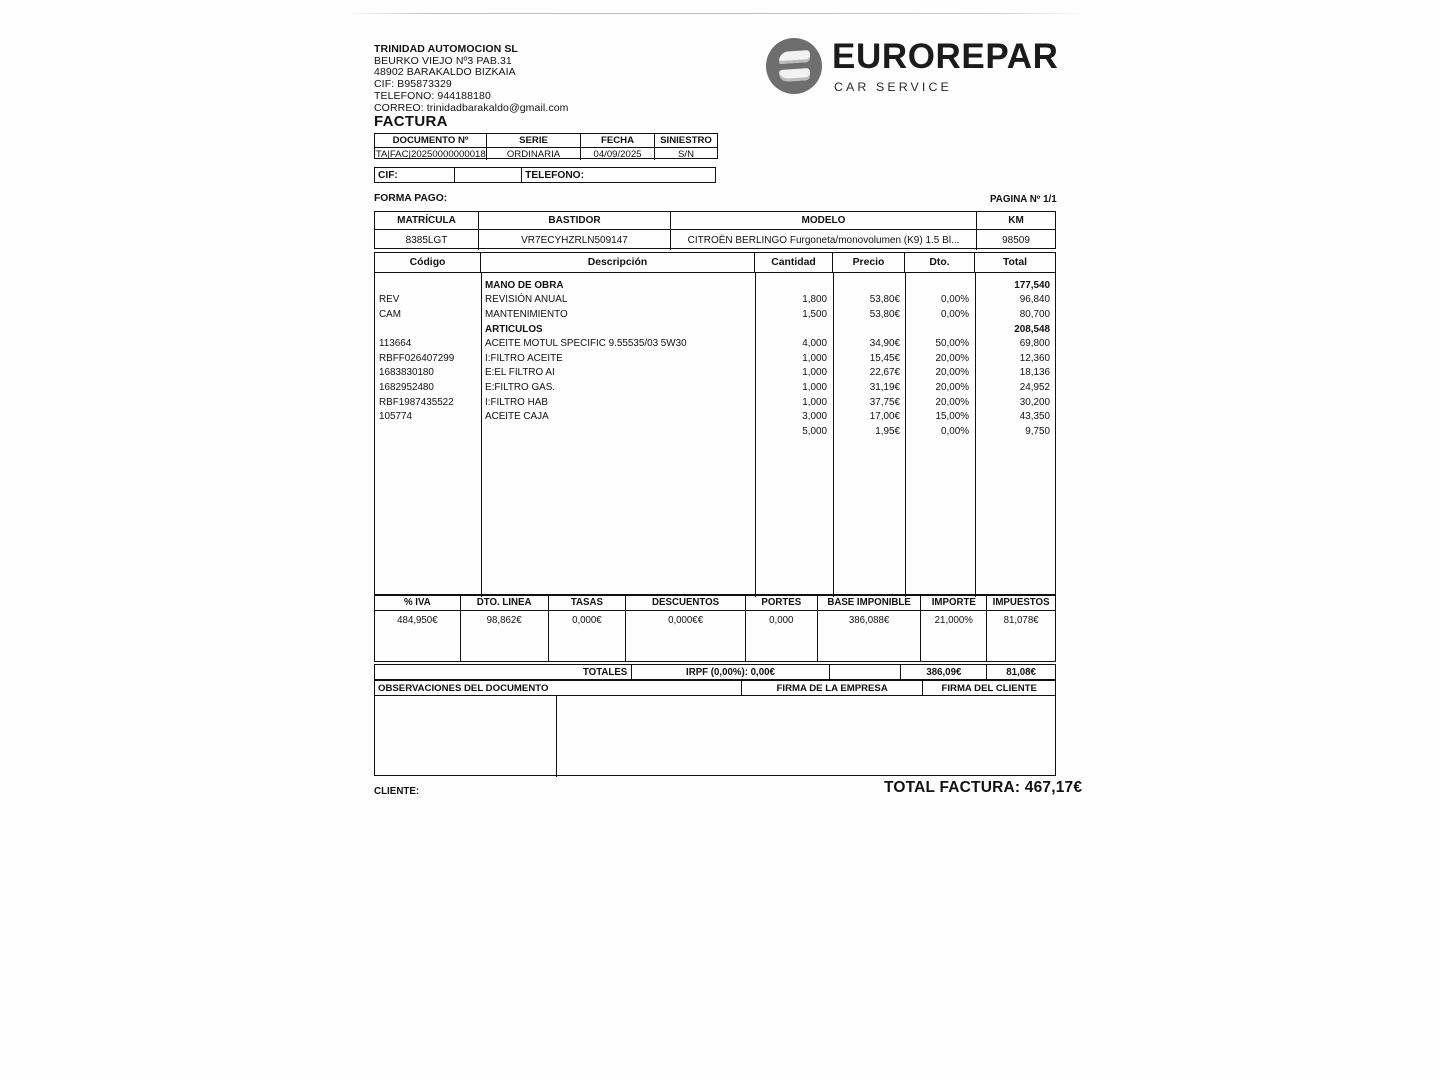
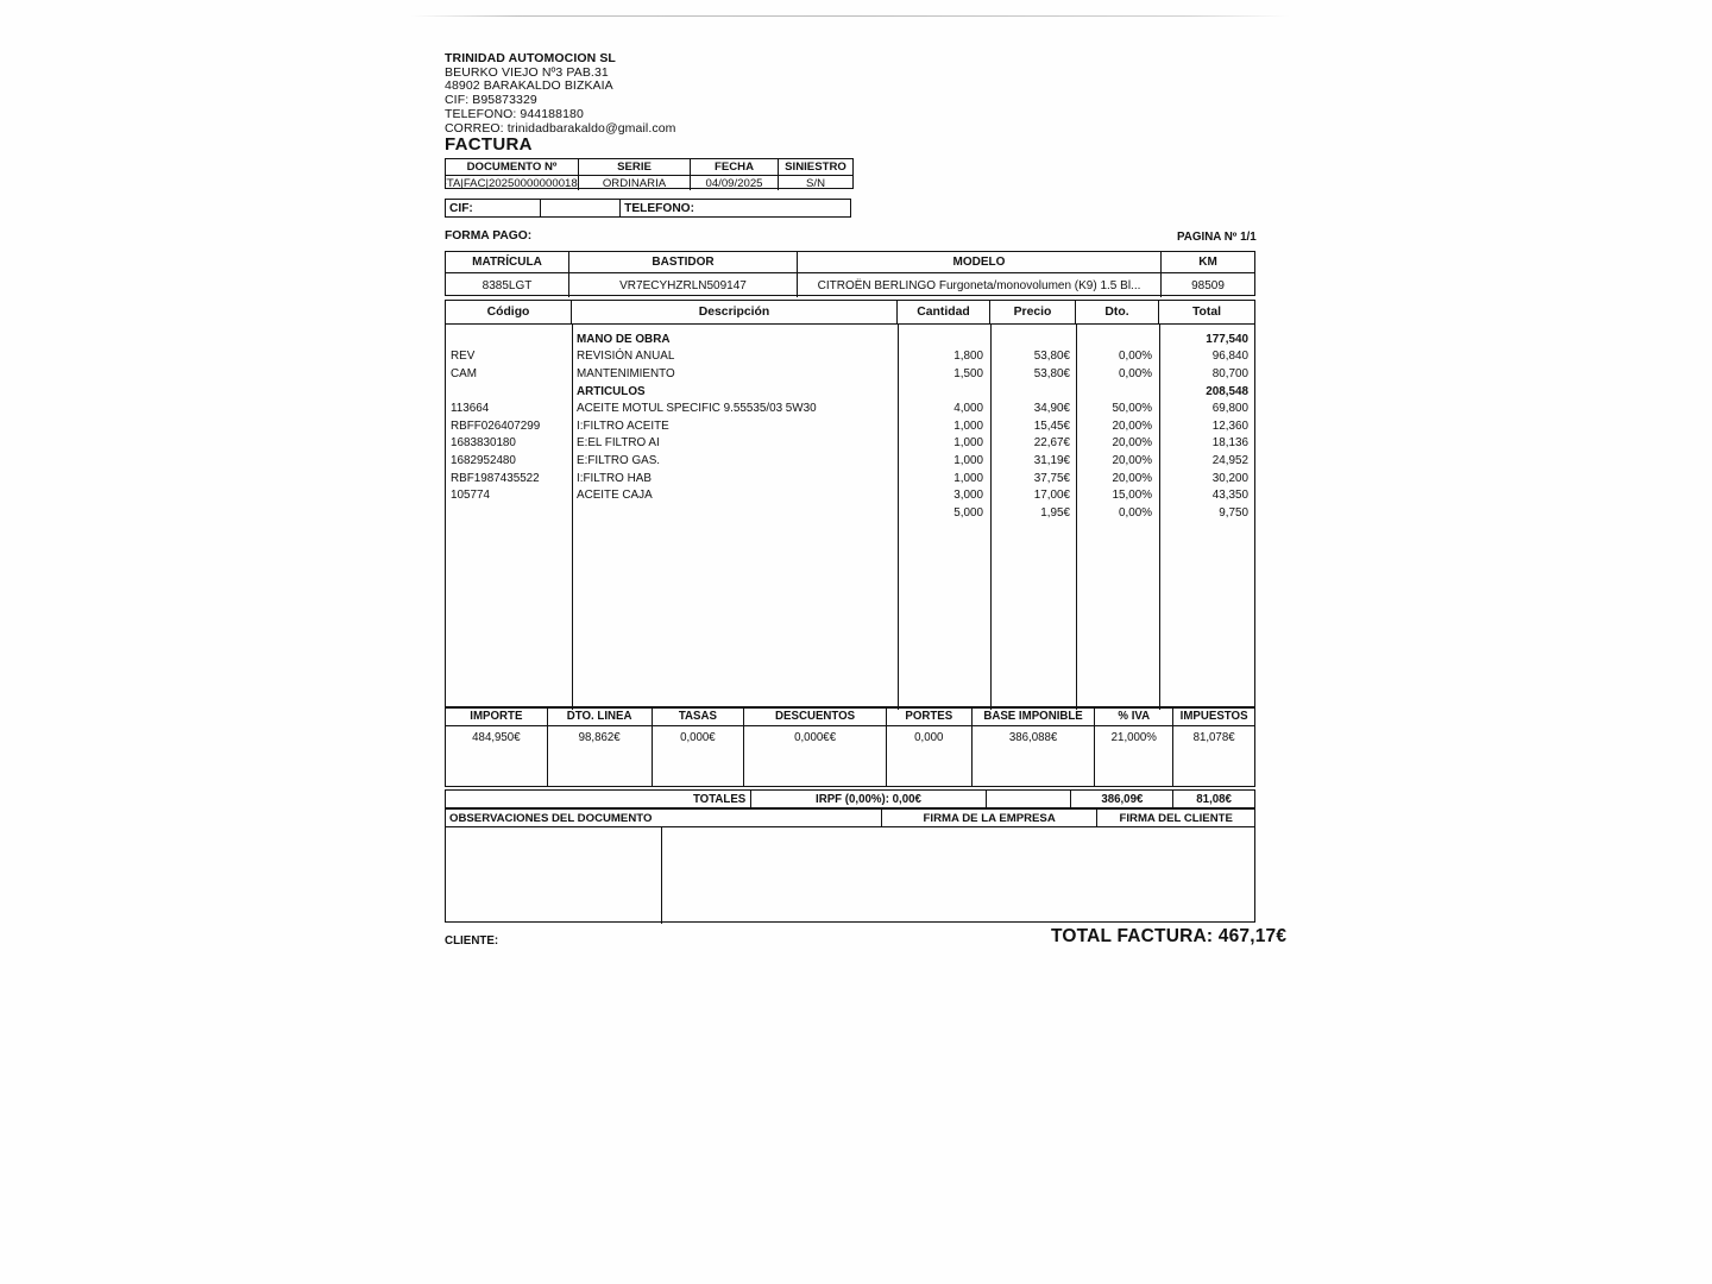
  TRINIDAD AUTOMOCION SL
  BEURKO VIEJO Nº3 PAB.31
  48902 BARAKALDO BIZKAIA
  CIF: B95873329
  TELEFONO: 944188180
  CORREO: trinidadbarakaldo@gmail.com
- EUROREPAR
- CAR SERVICE
  FACTURA
  DOCUMENTO Nº
  SERIE
  FECHA
  SINIESTRO
  TA|FAC|20250000000018
  ORDINARIA
  04/09/2025
  S/N
  CIF:
  TELEFONO:
  FORMA PAGO:
  PAGINA Nº 1/1
  MATRÍCULA
  BASTIDOR
  MODELO
  KM
  8385LGT
  VR7ECYHZRLN509147
  CITROËN BERLINGO Furgoneta/monovolumen (K9) 1.5 Bl...
  98509
  Código
  Descripción
  Cantidad
  Precio
  Dto.
  Total
  MANO DE OBRA
  177,540
  REV
  REVISIÓN ANUAL
  1,800
  53,80€
  0,00%
  96,840
  CAM
  MANTENIMIENTO
  1,500
  53,80€
  0,00%
  80,700
  ARTICULOS
  208,548
  113664
  ACEITE MOTUL SPECIFIC 9.55535/03 5W30
  4,000
  34,90€
  50,00%
  69,800
  RBFF026407299
  I:FILTRO ACEITE
  1,000
  15,45€
  20,00%
  12,360
  1683830180
  E:EL FILTRO AI
  1,000
  22,67€
  20,00%
  18,136
  1682952480
  E:FILTRO GAS.
  1,000
  31,19€
  20,00%
  24,952
  RBF1987435522
  I:FILTRO HAB
  1,000
  37,75€
  20,00%
  30,200
  105774
  ACEITE CAJA
  3,000
  17,00€
  15,00%
  43,350
  5,000
  1,95€
  0,00%
  9,750
- % IVA
+ IMPORTE
  DTO. LINEA
  TASAS
  DESCUENTOS
  PORTES
  BASE IMPONIBLE
- IMPORTE
+ % IVA
  IMPUESTOS
  484,950€
  98,862€
  0,000€
  0,000€€
  0,000
  386,088€
  21,000%
  81,078€
  TOTALES
  IRPF (0,00%): 0,00€
  386,09€
  81,08€
  OBSERVACIONES DEL DOCUMENTO
  FIRMA DE LA EMPRESA
  FIRMA DEL CLIENTE
  CLIENTE:
  TOTAL FACTURA: 467,17€
